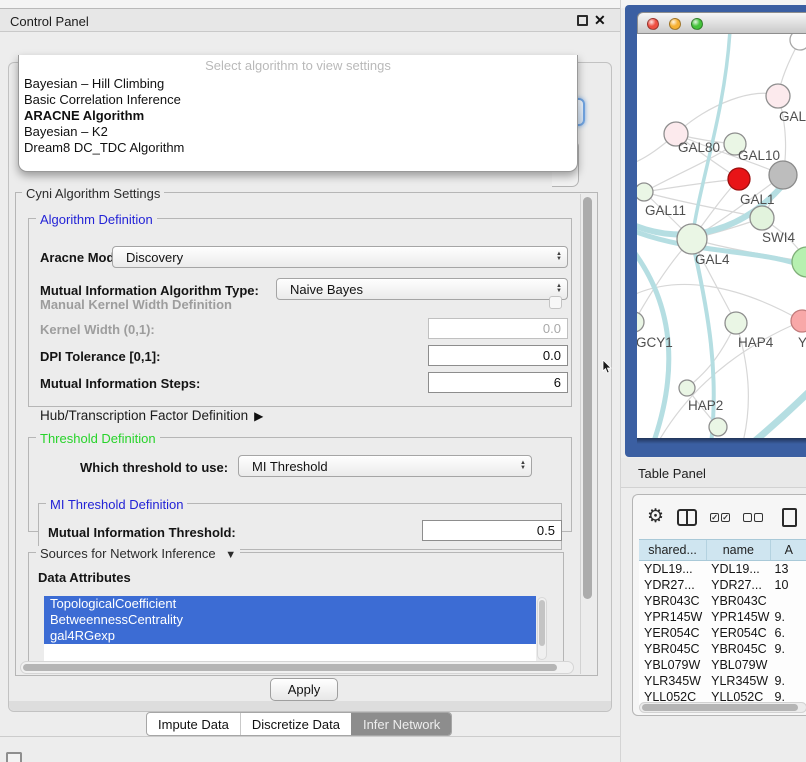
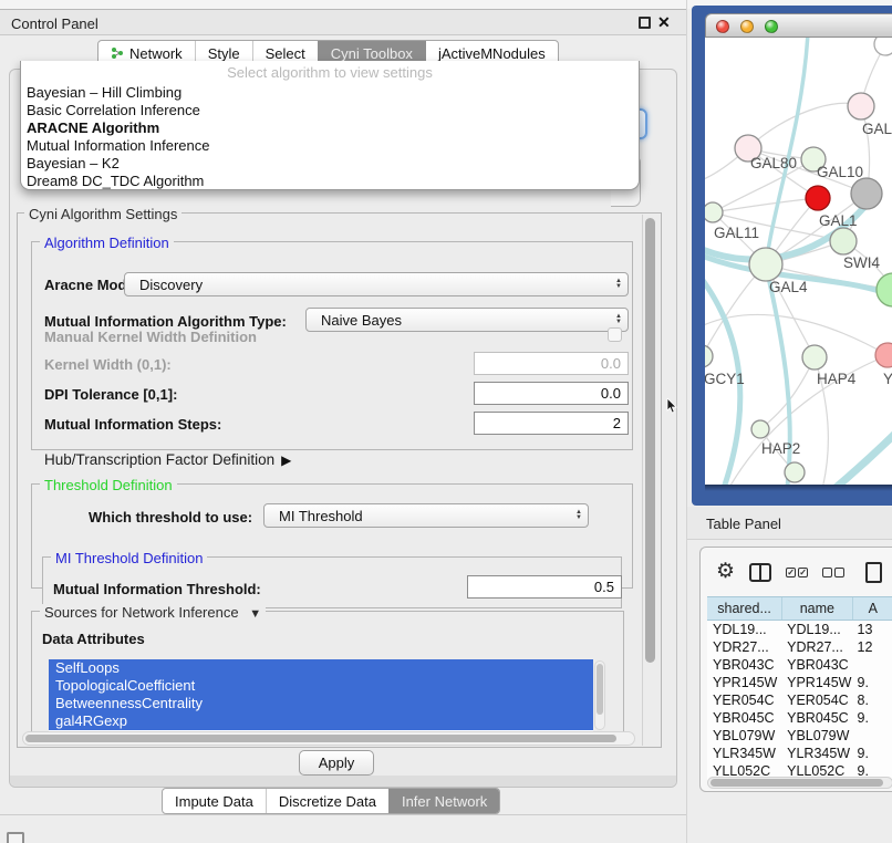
  Control Panel
  ✕
+ Network
+ Style
+ Select
+ Cyni Toolbox
+ jActiveMNodules
  Select algorithm to view settings
  Bayesian – Hill Climbing
  Basic Correlation Inference
  ARACNE Algorithm
+ Mutual Information Inference
  Bayesian – K2
  Dream8 DC_TDC Algorithm
  Cyni Algorithm Settings
  Algorithm Definition
  Aracne Mod
  Discovery
  Mutual Information Algorithm Type:
  Naive Bayes
  Manual Kernel Width Definition
  Kernel Width (0,1):
  0.0
  DPI Tolerance [0,1]:
  0.0
  Mutual Information Steps:
- 6
+ 2
  Hub/Transcription Factor Definition ▶
  Threshold Definition
  Which threshold to use:
  MI Threshold
  MI Threshold Definition
  Mutual Information Threshold:
  0.5
  Sources for Network Inference ▼
  Data Attributes
+ SelfLoops
  TopologicalCoefficient
  BetweennessCentrality
  gal4RGexp
  Apply
  Impute Data
  Discretize Data
  Infer Network
  GAL
  GAL80
  GAL10
  GAL1
  GAL11
  SWI4
  GAL4
  GCY1
  HAP4
  Y
  HAP2
  Table Panel
  ⚙
  ✓
  ✓
  shared...
  name
  A
  YDL19...
  YDL19...
  13
  YDR27...
  YDR27...
- 10
+ 12
  YBR043C
  YBR043C
  YPR145W
  YPR145W
  9.
  YER054C
  YER054C
- 6.
+ 8.
  YBR045C
  YBR045C
  9.
  YBL079W
  YBL079W
  YLR345W
  YLR345W
  9.
  YLL052C
  YLL052C
  9.
